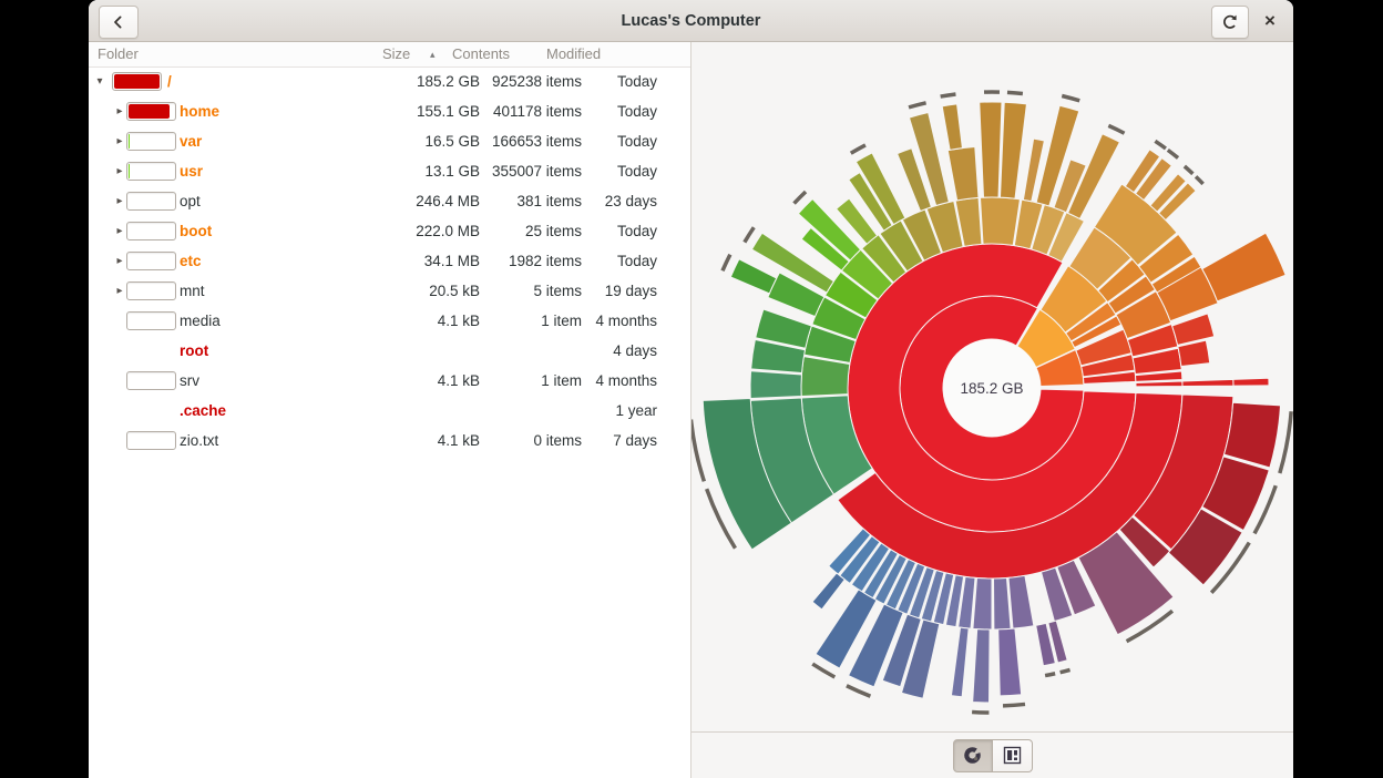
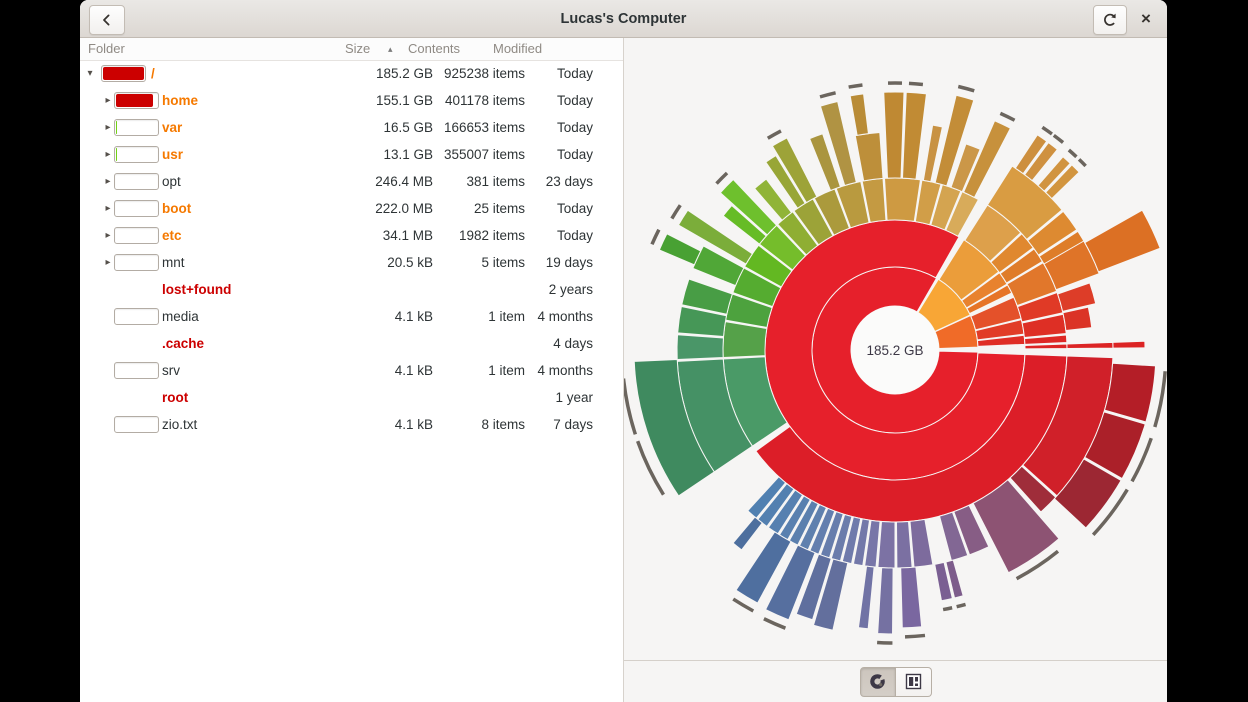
  Lucas's Computer
  ×
  Folder
  Size
  ▴
  Contents
  Modified
  ▾
  /
  185.2 GB
  925238 items
  Today
  ▸
  home
  155.1 GB
  401178 items
  Today
  ▸
  var
  16.5 GB
  166653 items
  Today
  ▸
  usr
  13.1 GB
  355007 items
  Today
  ▸
  opt
  246.4 MB
  381 items
  23 days
  ▸
  boot
  222.0 MB
  25 items
  Today
  ▸
  etc
  34.1 MB
  1982 items
  Today
  ▸
  mnt
  20.5 kB
  5 items
  19 days
+ lost+found
+ 2 years
  media
  4.1 kB
  1 item
  4 months
- root
+ .cache
  4 days
  srv
  4.1 kB
  1 item
  4 months
- .cache
+ root
  1 year
  zio.txt
  4.1 kB
- 0 items
+ 8 items
  7 days
  185.2 GB
